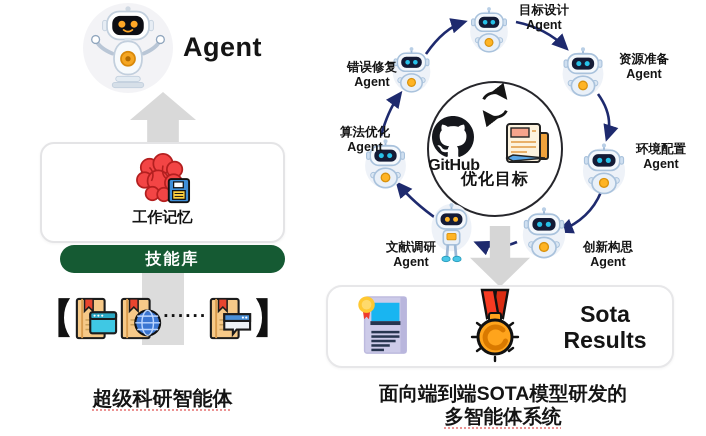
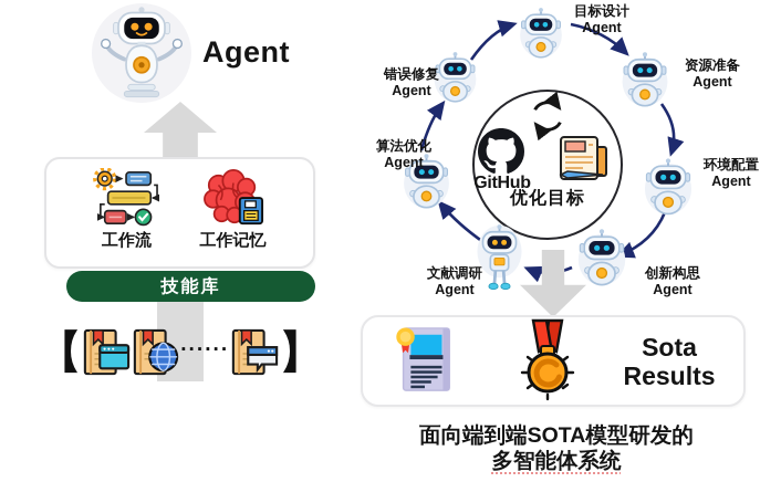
  Agent
+ 工作流
  工作记忆
  技能库
  【
  ······
  】
- 超级科研智能体
  GitHub
  优化目标
  目标设计
  Agent
  资源准备
  Agent
  环境配置
  Agent
  创新构思
  Agent
  文献调研
  Agent
  算法优化
  Agent
  错误修复
  Agent
  Sota
  Results
  面向端到端SOTA模型研发的
  多智能体系统
